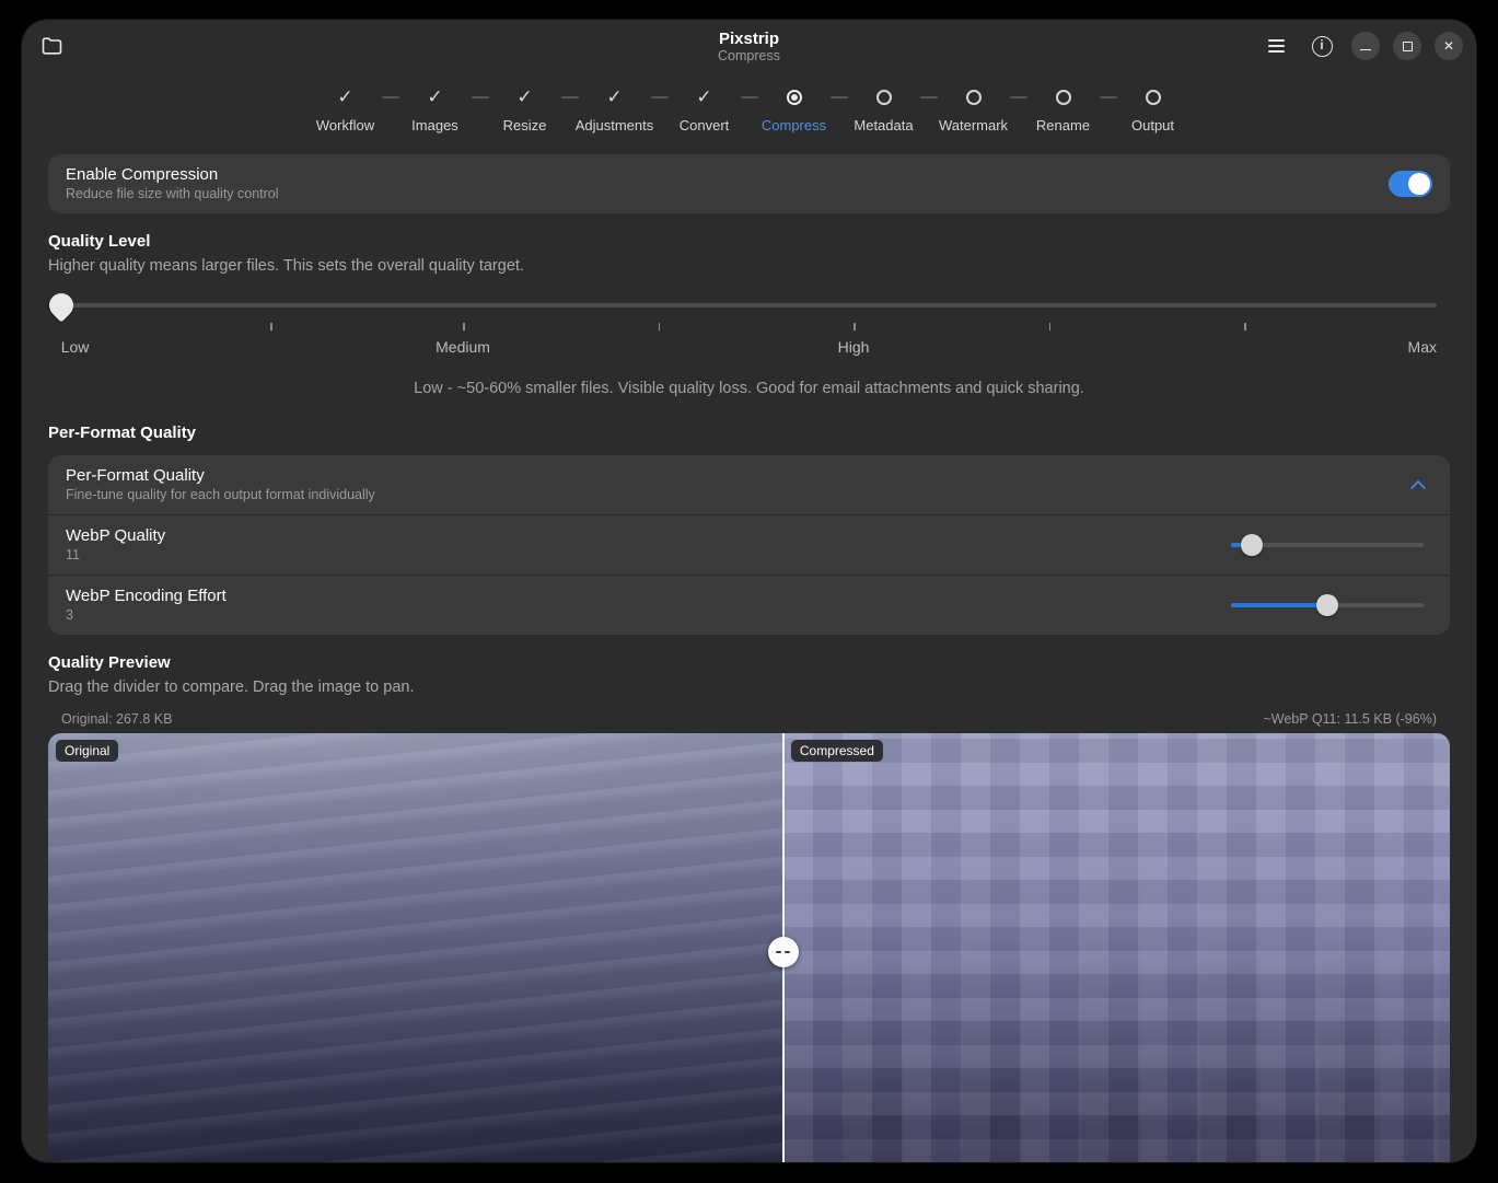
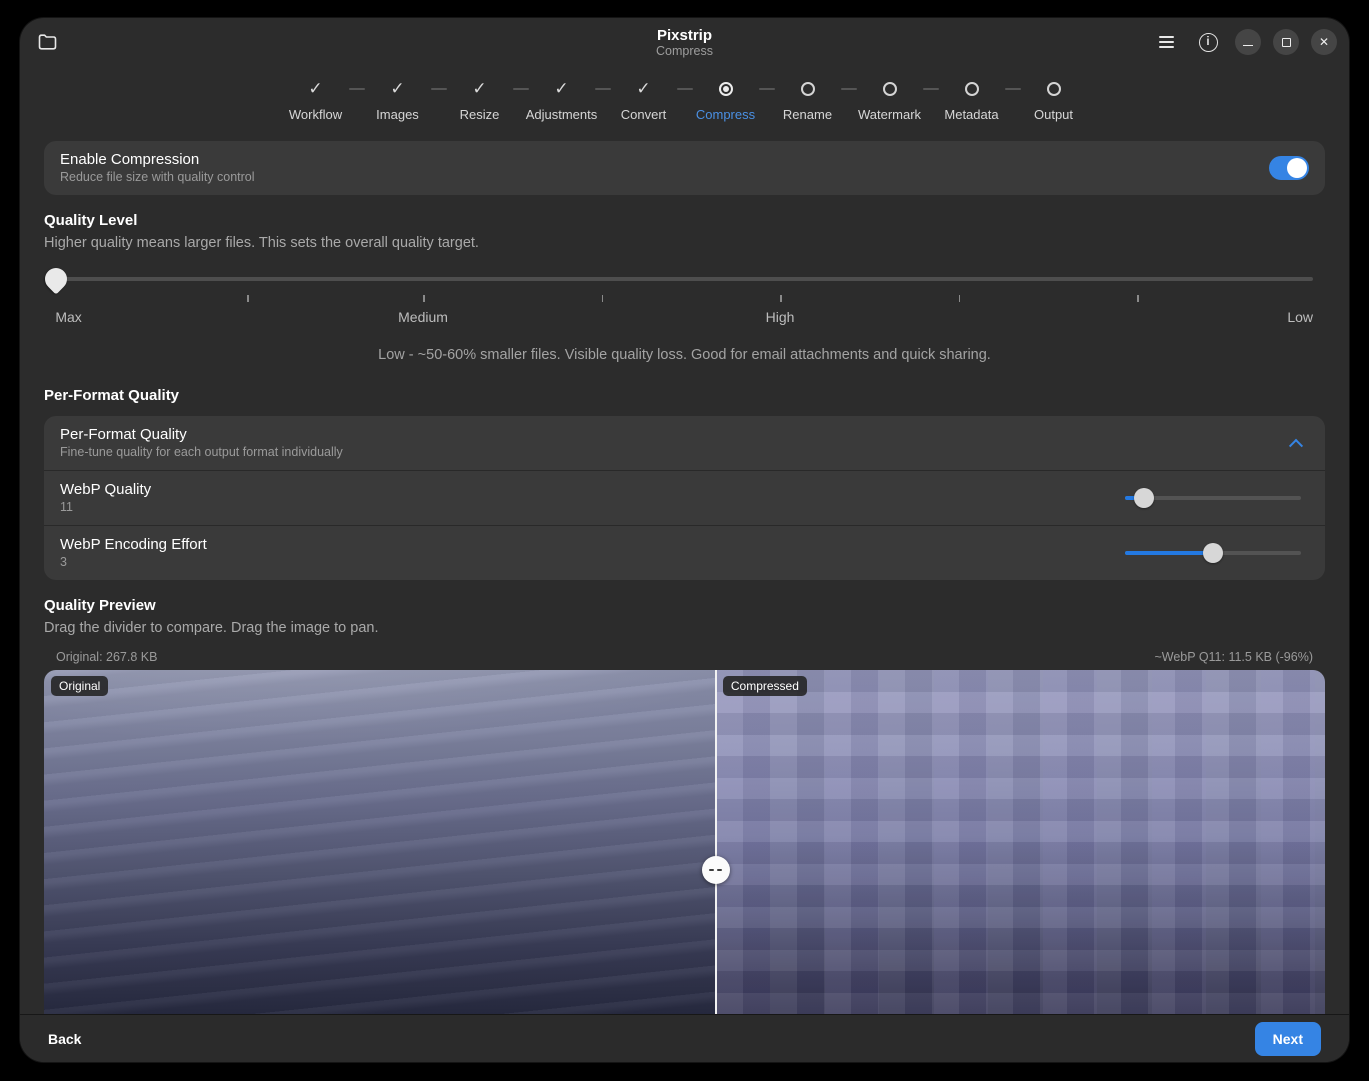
  Pixstrip
  Compress
  i
  ✕
  ✓
  Workflow
  ✓
  Images
  ✓
  Resize
  ✓
  Adjustments
  ✓
  Convert
  Compress
- Metadata
+ Rename
  Watermark
- Rename
+ Metadata
  Output
  Enable Compression
  Reduce file size with quality control
  Quality Level
  Higher quality means larger files. This sets the overall quality target.
- Low
+ Max
  Medium
  High
- Max
+ Low
  Low - ~50-60% smaller files. Visible quality loss. Good for email attachments and quick sharing.
  Per-Format Quality
  Per-Format Quality
  Fine-tune quality for each output format individually
  WebP Quality
  11
  WebP Encoding Effort
  3
  Quality Preview
  Drag the divider to compare. Drag the image to pan.
  Original: 267.8 KB
  ~WebP Q11: 11.5 KB (-96%)
  Original
  Compressed
+ Back
+ Next
